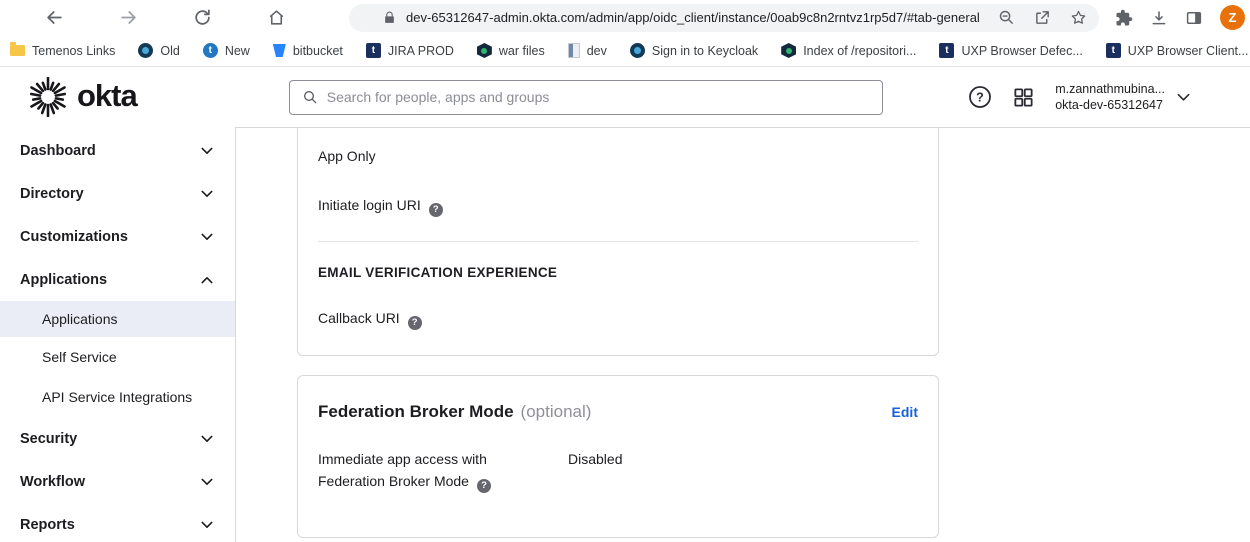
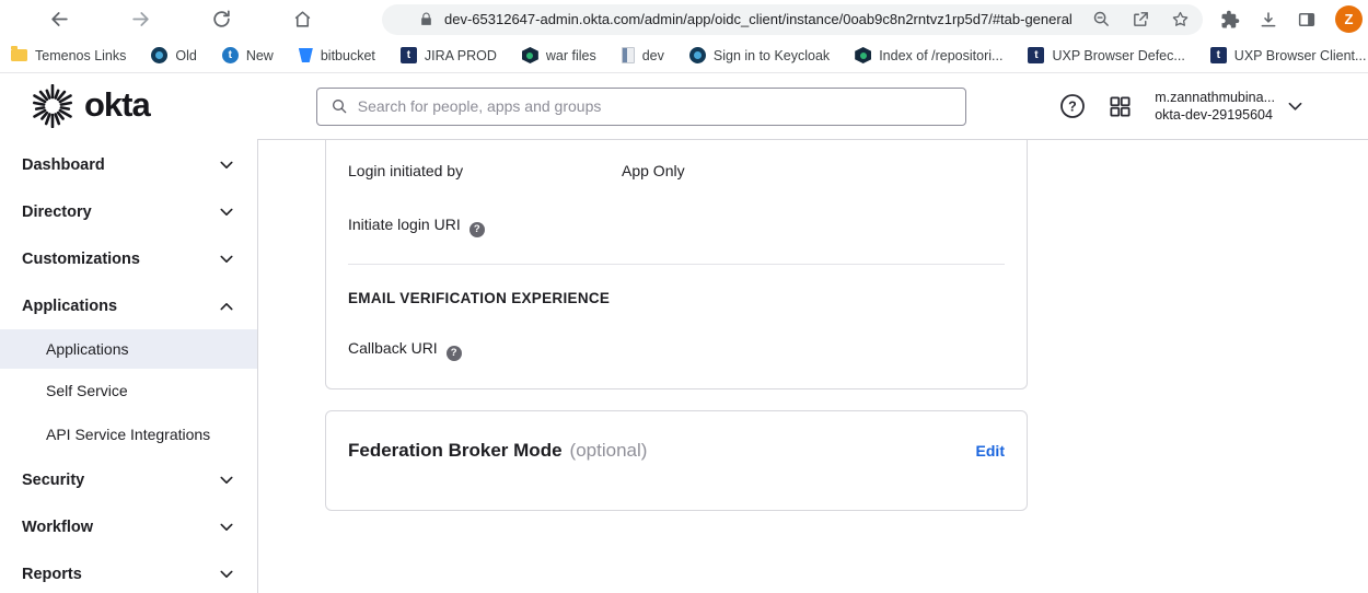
  dev-65312647-admin.okta.com/admin/app/oidc_client/instance/0oab9c8n2rntvz1rp5d7/#tab-general
  Z
  Temenos Links
  Old
  t
  New
  bitbucket
  t
  JIRA PROD
  war files
  dev
  Sign in to Keycloak
  Index of /repositori...
  t
  UXP Browser Defec...
  t
  UXP Browser Client...
  okta
  Search for people, apps and groups
  ?
  m.zannathmubina...
- okta-dev-65312647
+ okta-dev-29195604
  Dashboard
  Directory
  Customizations
  Applications
  Applications
  Self Service
  API Service Integrations
  Security
  Workflow
  Reports
+ Login initiated by
  App Only
  Initiate login URI ?
  EMAIL VERIFICATION EXPERIENCE
  Callback URI ?
  Federation Broker Mode
  (optional)
  Edit
- Immediate app access with
- Federation Broker Mode ?
- Disabled
